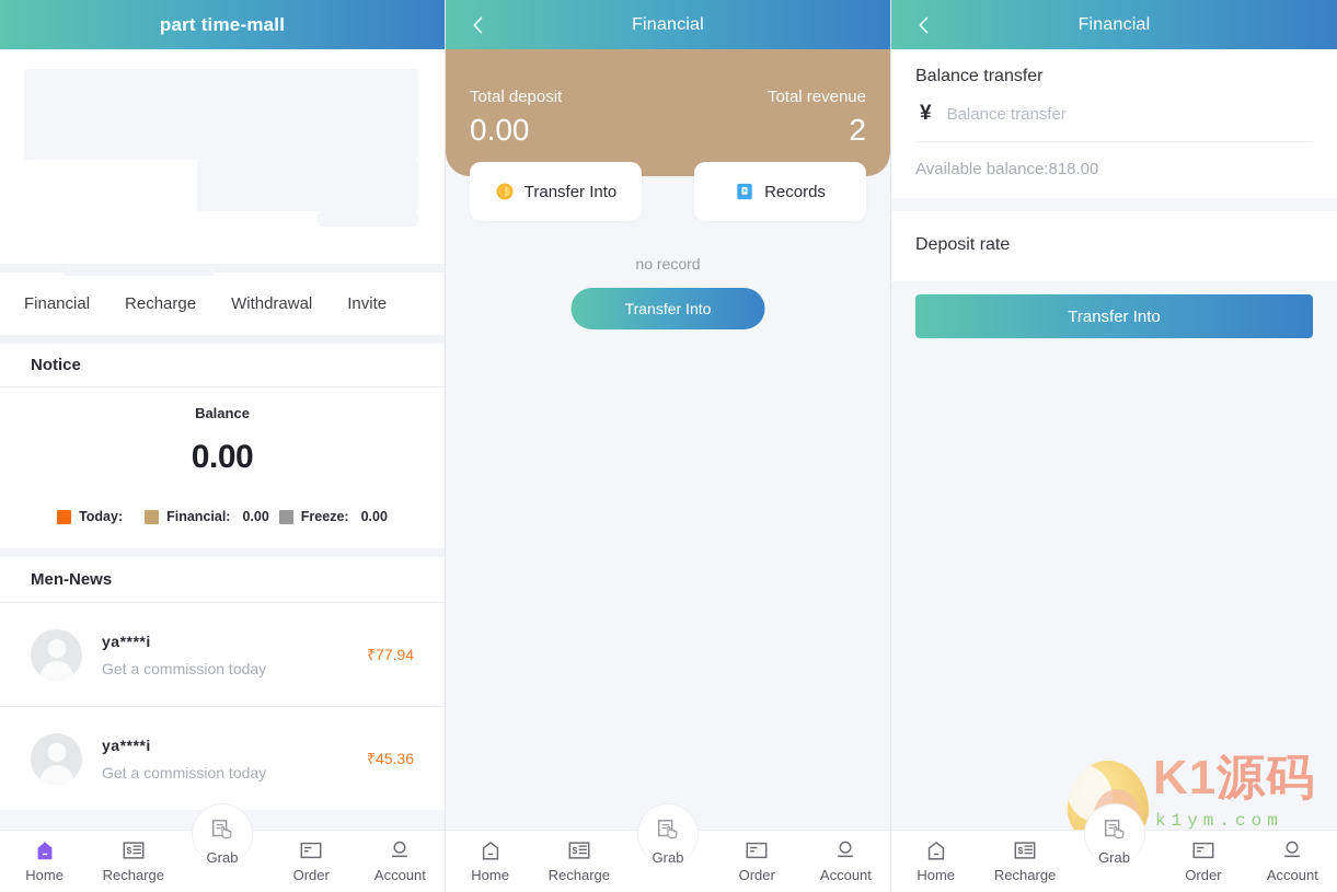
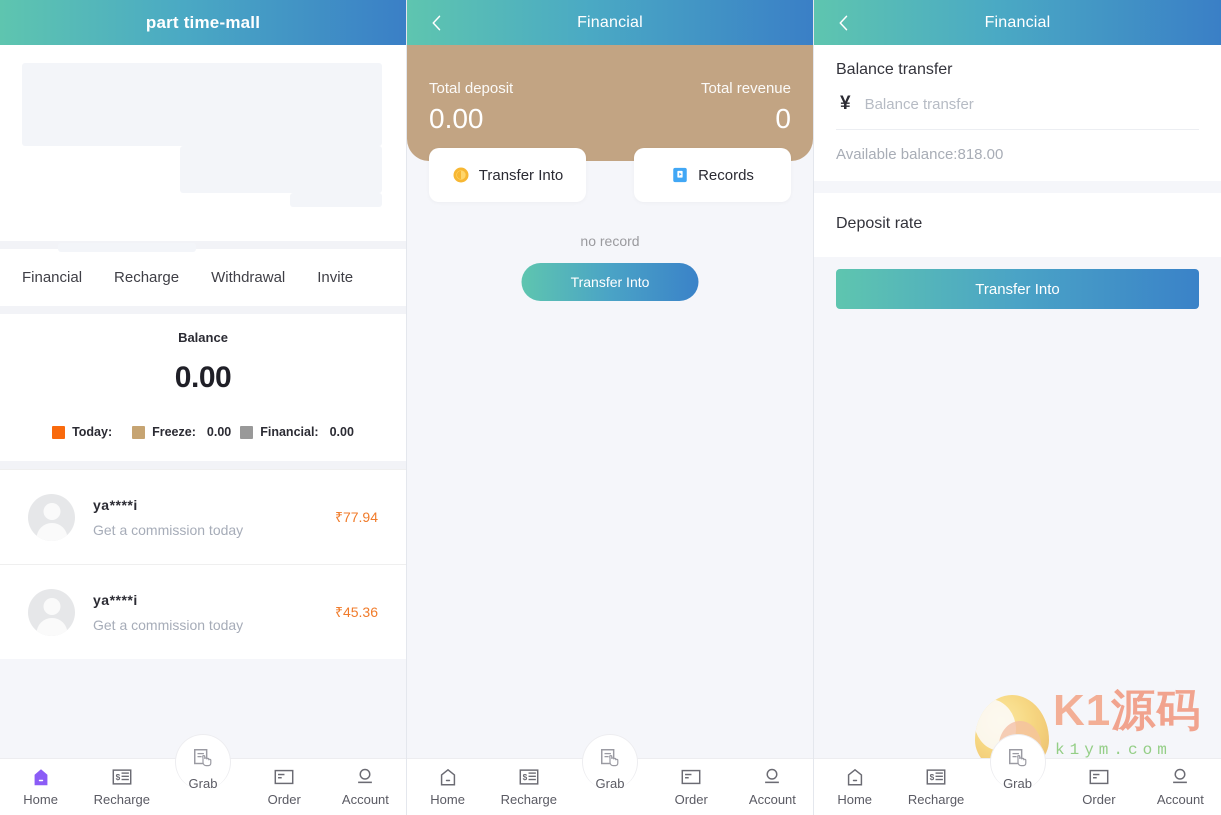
  part time-mall
  Financial
  Recharge
  Withdrawal
  Invite
- Notice
  Balance
  0.00
  Today:
- Financial:
+ Freeze:
  0.00
- Freeze:
+ Financial:
  0.00
- Men-News
  ya****i
  Get a commission today
  ₹77.94
  ya****i
  Get a commission today
  ₹45.36
  Home
  $
  Recharge
  Grab
  Order
  Account
  Financial
  Total deposit
  0.00
  Total revenue
- 2
+ 0
  Transfer Into
  Records
  no record
  Transfer Into
  Home
  $
  Recharge
  Grab
  Order
  Account
  Financial
  Balance transfer
  ¥
  Balance transfer
  Available balance:818.00
  Deposit rate
  Transfer Into
  K1源码
  k1ym.com
  Home
  $
  Recharge
  Grab
  Order
  Account
